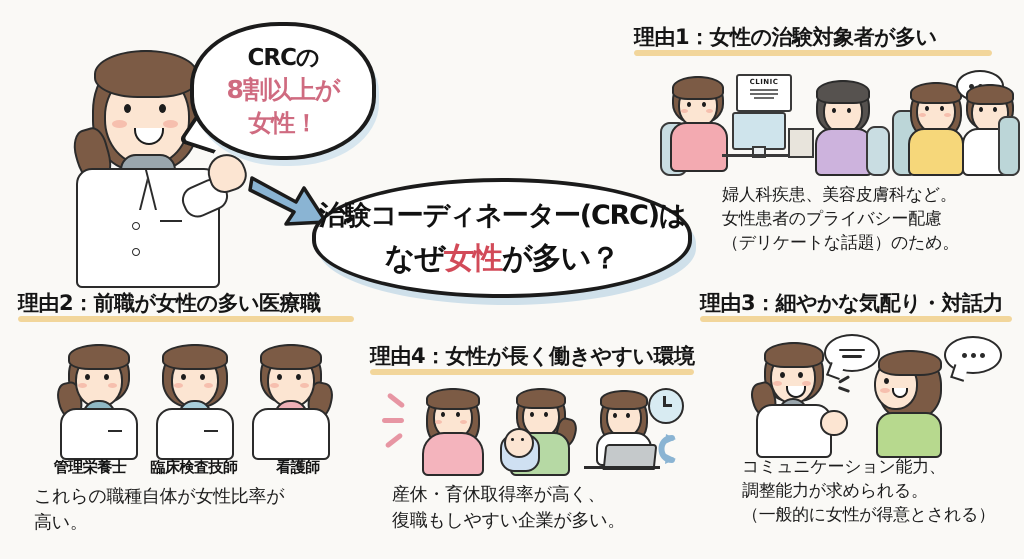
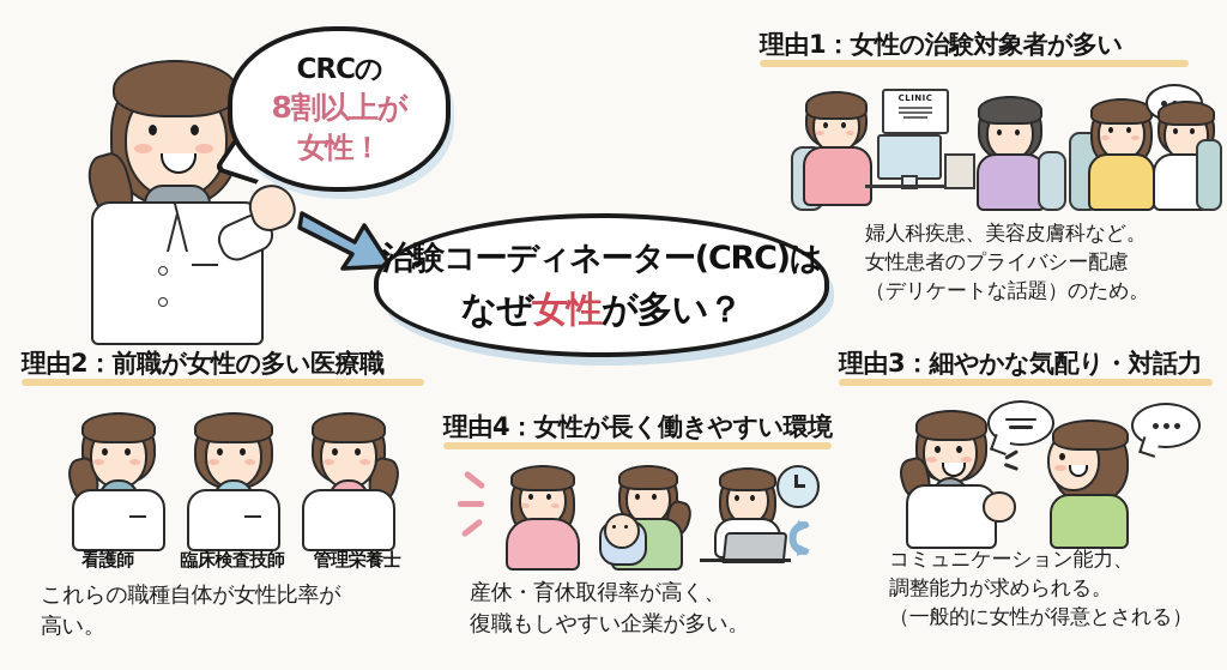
  CRCの
  8割以上が
  女性！
  治験コーディネーター(CRC)は
  なぜ女性が多い？
  理由1：女性の治験対象者が多い
  CLINIC
  婦人科疾患、美容皮膚科など。
  女性患者のプライバシー配慮
  （デリケートな話題）のため。
  理由2：前職が女性の多い医療職
- 管理栄養士
+ 看護師
  臨床検査技師
- 看護師
+ 管理栄養士
  これらの職種自体が女性比率が
  高い。
  理由4：女性が長く働きやすい環境
  産休・育休取得率が高く、
  復職もしやすい企業が多い。
  理由3：細やかな気配り・対話力
  コミュニケーション能力、
  調整能力が求められる。
  （一般的に女性が得意とされる）
